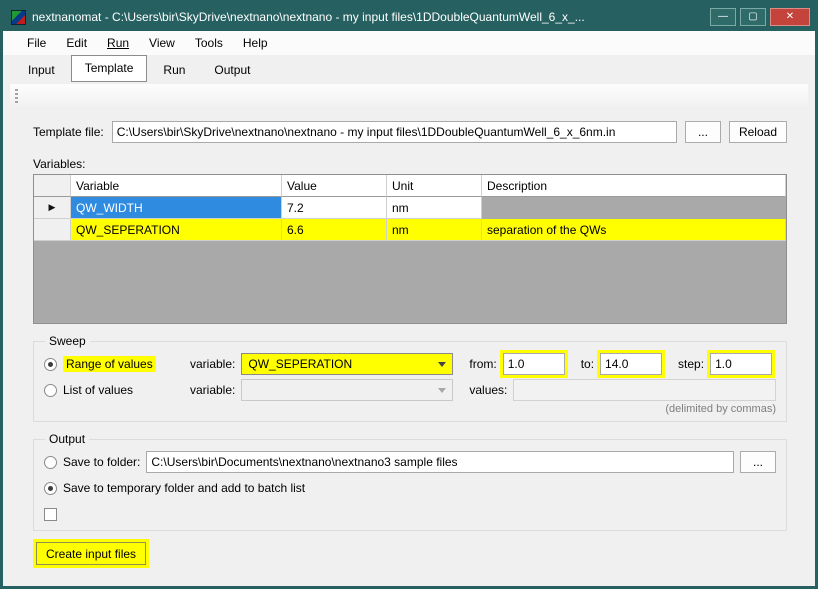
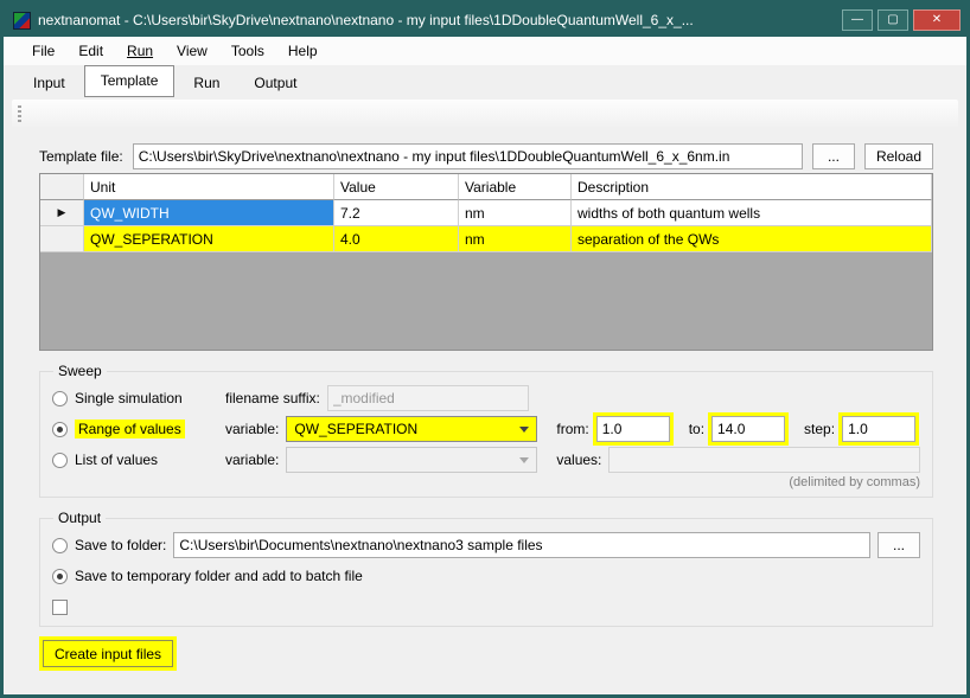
  nextnanomat - C:\Users\bir\SkyDrive\nextnano\nextnano - my input files\1DDoubleQuantumWell_6_x_...
  —
  ▢
  ✕
  File
  Edit
  Run
  View
  Tools
  Help
  Input
  Template
  Run
  Output
  Template file:
  C:\Users\bir\SkyDrive\nextnano\nextnano - my input files\1DDoubleQuantumWell_6_x_6nm.in
  ...
  Reload
- Variables:
- Variable
+ Unit
  Value
- Unit
+ Variable
  Description
  ▶
  QW_WIDTH
  7.2
  nm
+ widths of both quantum wells
  QW_SEPERATION
- 6.6
+ 4.0
  nm
  separation of the QWs
  Sweep
+ Single simulation
+ filename suffix:
+ _modified
  Range of values
  variable:
  QW_SEPERATION
  from:
  1.0
  to:
  14.0
  step:
  1.0
  List of values
  variable:
  values:
  (delimited by commas)
  Output
  Save to folder:
  C:\Users\bir\Documents\nextnano\nextnano3 sample files
  ...
- Save to temporary folder and add to batch list
+ Save to temporary folder and add to batch file
  Create input files
